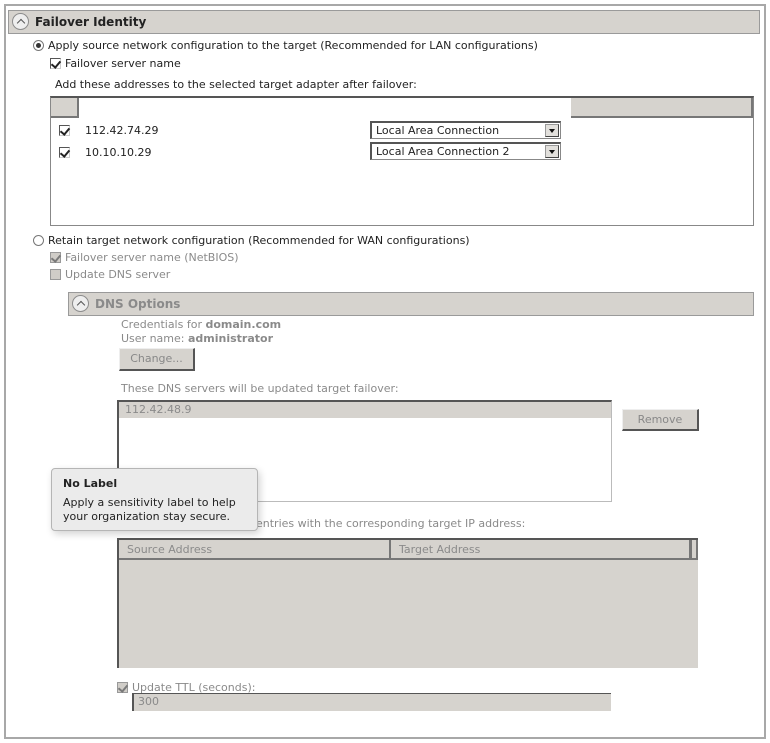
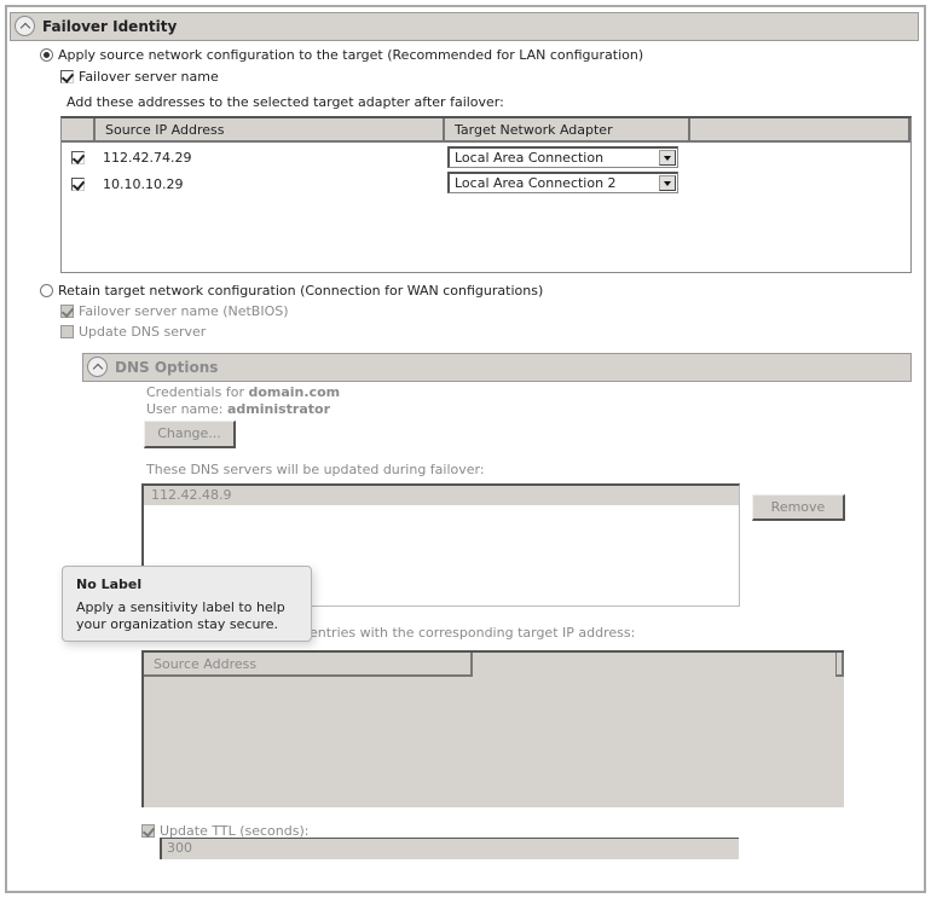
  Failover Identity
- Apply source network configuration to the target (Recommended for LAN configurations)
+ Apply source network configuration to the target (Recommended for LAN configuration)
  Failover server name
  Add these addresses to the selected target adapter after failover:
+ Source IP Address
+ Target Network Adapter
  112.42.74.29
  Local Area Connection
  10.10.10.29
  Local Area Connection 2
- Retain target network configuration (Recommended for WAN configurations)
+ Retain target network configuration (Connection for WAN configurations)
  Failover server name (NetBIOS)
  Update DNS server
  DNS Options
  Credentials for domain.com
  User name: administrator
  Change...
- These DNS servers will be updated target failover:
+ These DNS servers will be updated during failover:
  112.42.48.9
  Remove
  entries with the corresponding target IP address:
  Source Address
- Target Address
  Update TTL (seconds):
  300
  No Label
  Apply a sensitivity label to help
  your organization stay secure.
